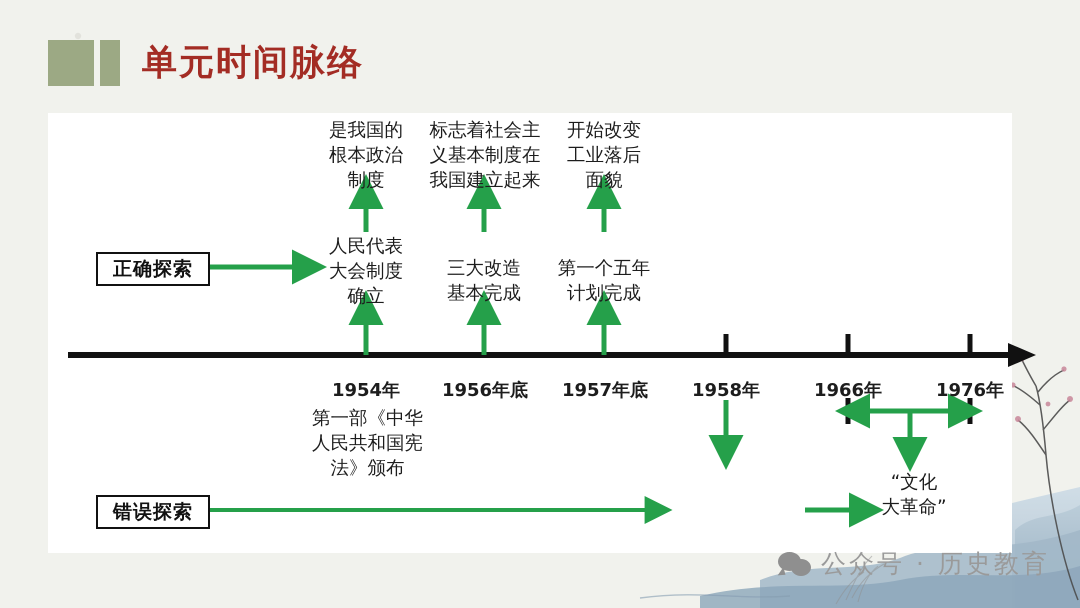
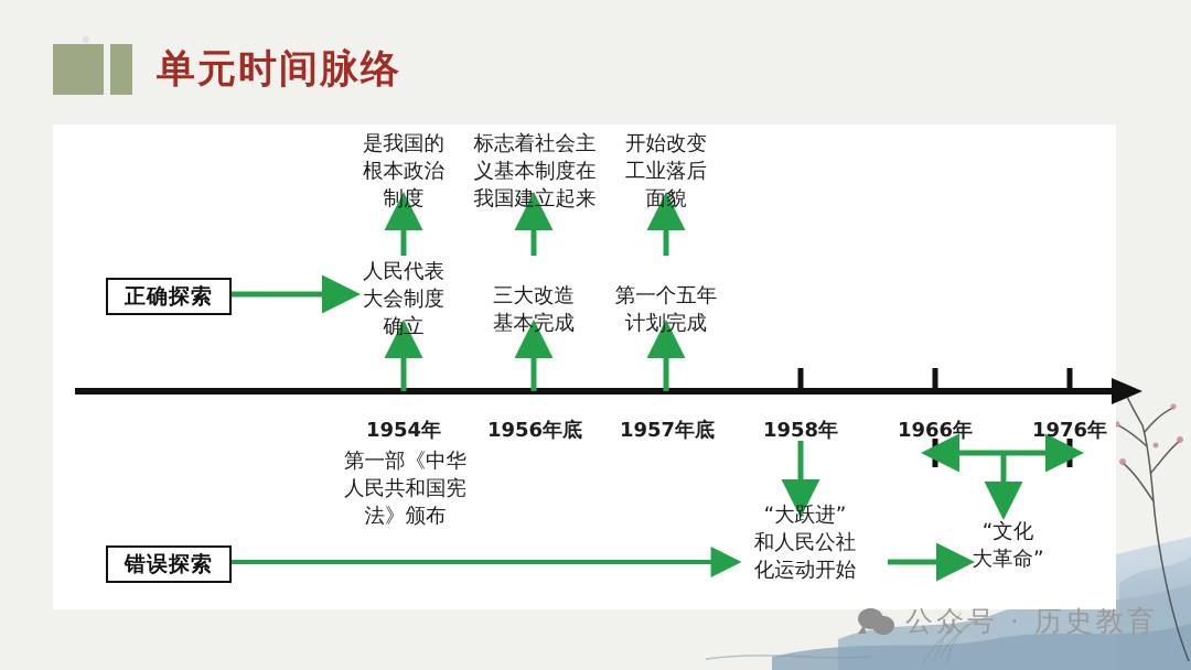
  单元时间脉络
  是我国的
  根本政治
  制度
  标志着社会主
  义基本制度在
  我国建立起来
  开始改变
  工业落后
  面貌
  人民代表
  大会制度
  确立
  三大改造
  基本完成
  第一个五年
  计划完成
  1954年
  1956年底
  1957年底
  1958年
  1966年
  1976年
  第一部《中华
  人民共和国宪
  法》颁布
+ “大跃进”
+ 和人民公社
+ 化运动开始
  “文化
  大革命”
  正确探索
  错误探索
  公众号 · 历史教育
